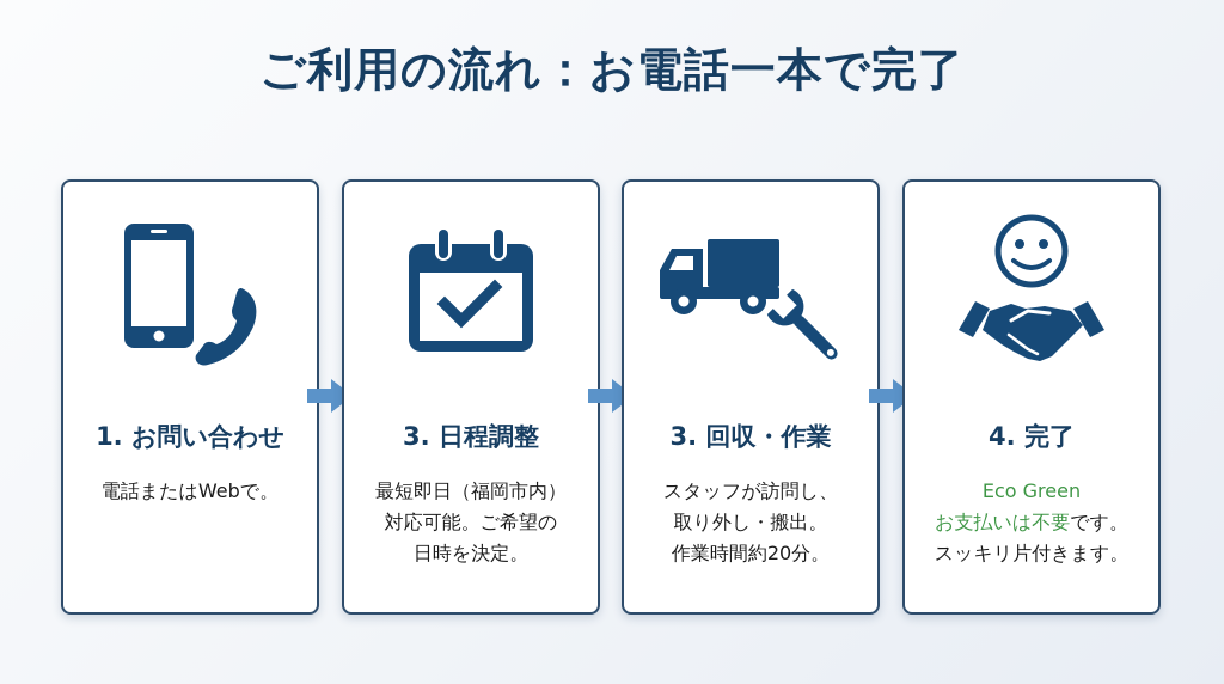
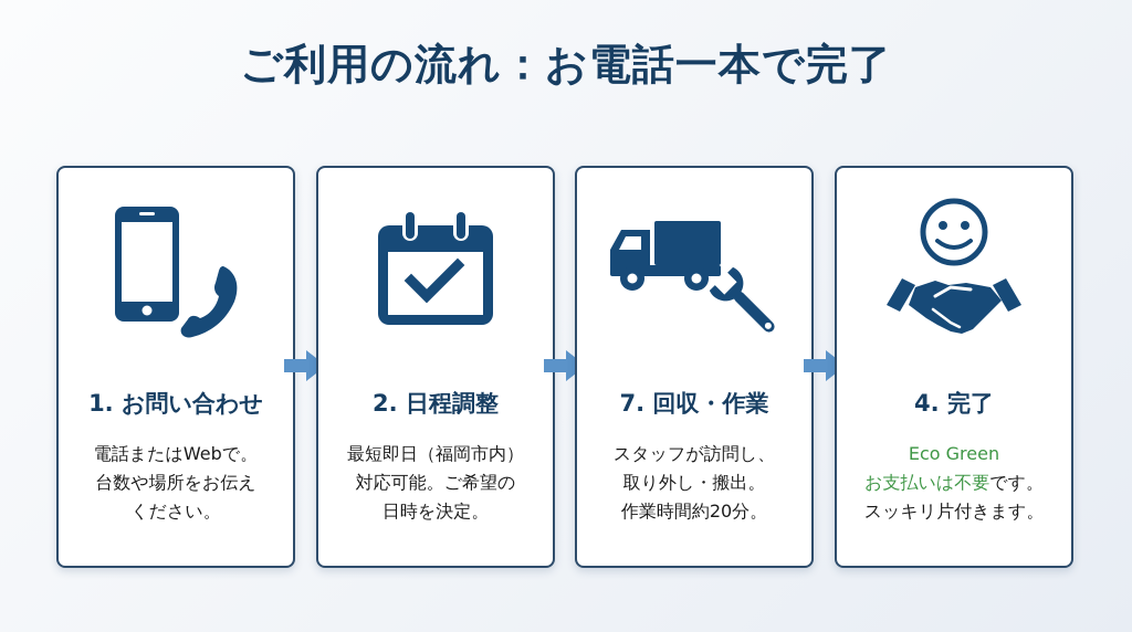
  ご利用の流れ：お電話一本で完了
  1. お問い合わせ
  電話またはWebで。
+ 台数や場所をお伝え
+ ください。
- 3. 日程調整
+ 2. 日程調整
  最短即日（福岡市内）
  対応可能。ご希望の
  日時を決定。
- 3. 回収・作業
+ 7. 回収・作業
  スタッフが訪問し、
  取り外し・搬出。
  作業時間約20分。
  4. 完了
  Eco Green
  お支払いは不要です。
  スッキリ片付きます。
